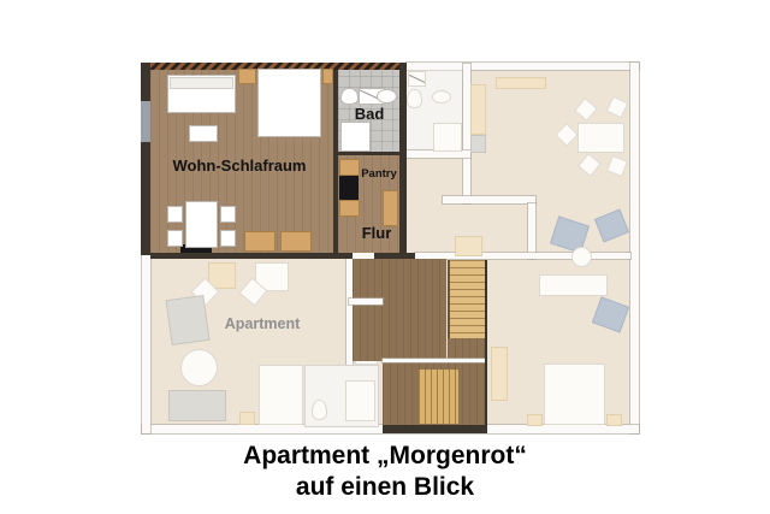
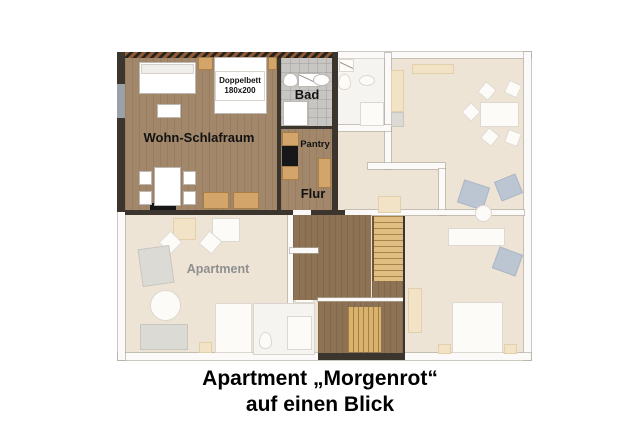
  Wohn-Schlafraum
+ Doppelbett
+ 180x200
  Bad
  Pantry
  Flur
  Apartment
  Apartment „Morgenrot“
  auf einen Blick
